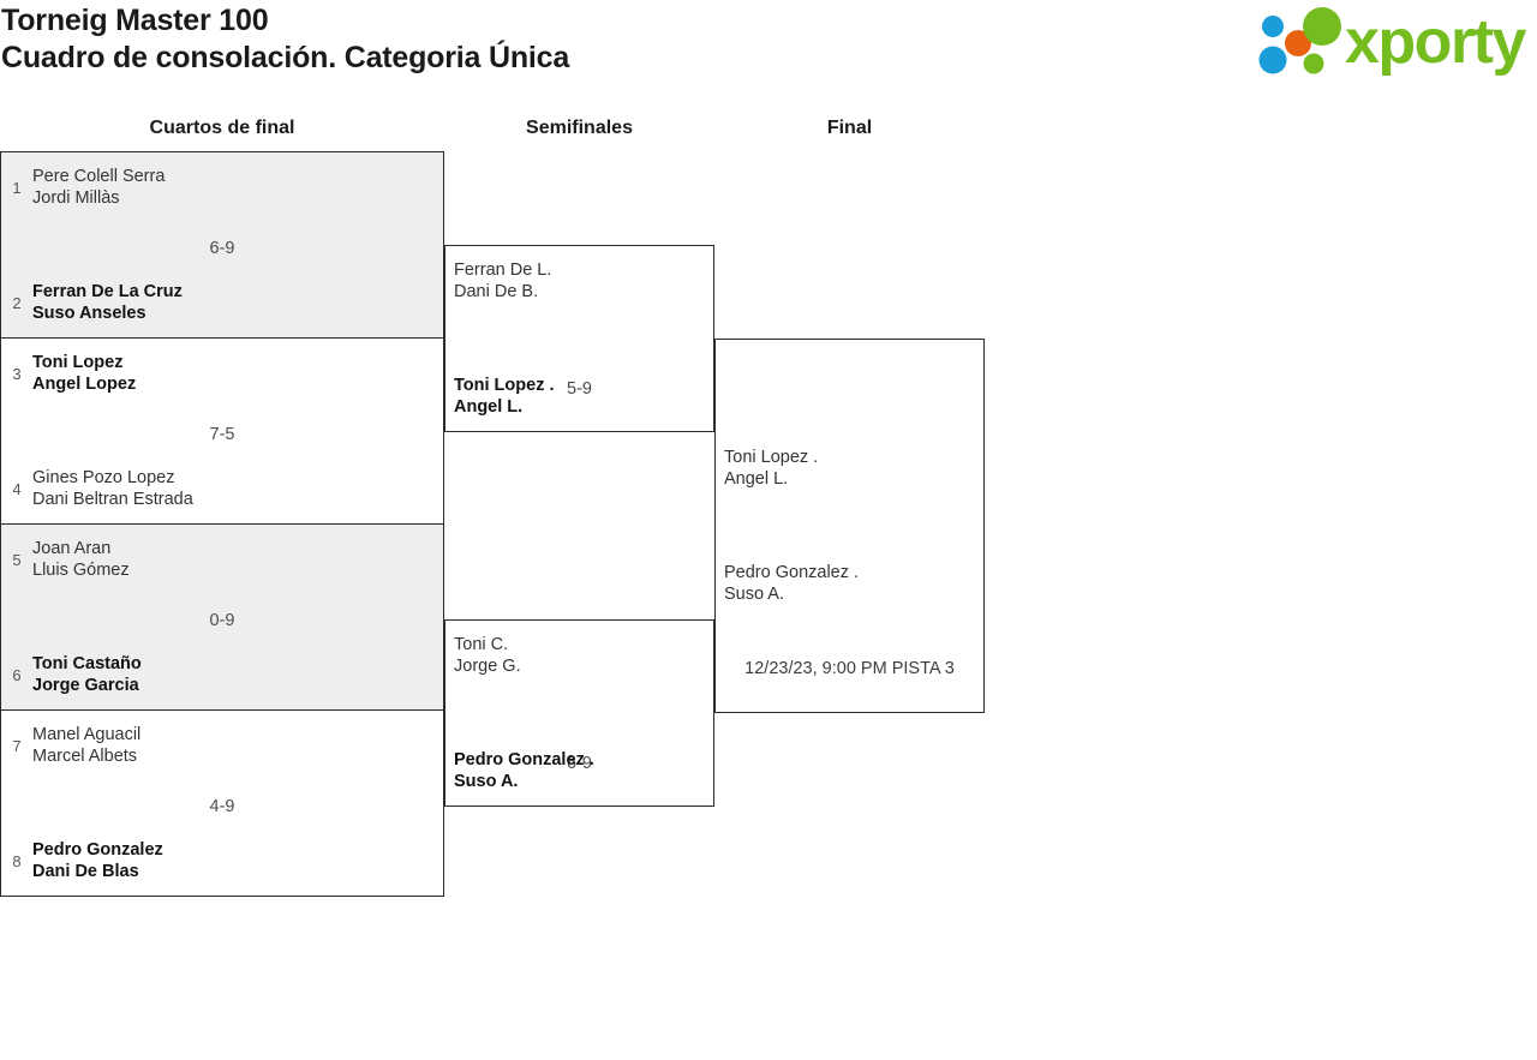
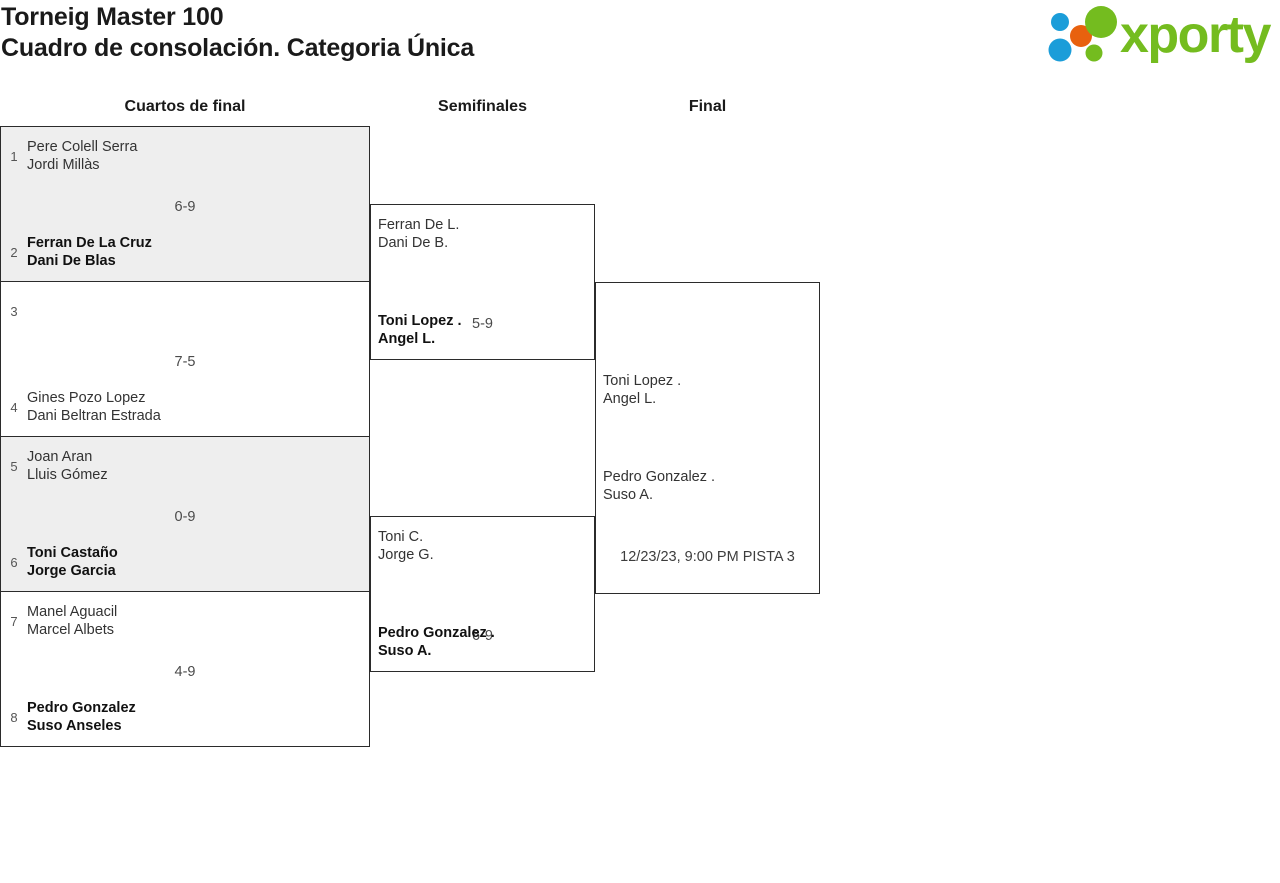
  Torneig Master 100
  Cuadro de consolación. Categoria Única
  xporty
  Cuartos de final
  Semifinales
  Final
  1
  Pere Colell Serra
  Jordi Millàs
  6-9
  2
  Ferran De La Cruz
- Suso Anseles
+ Dani De Blas
  3
- Toni Lopez
- Angel Lopez
  7-5
  4
  Gines Pozo Lopez
  Dani Beltran Estrada
  5
  Joan Aran
  Lluis Gómez
  0-9
  6
  Toni Castaño
  Jorge Garcia
  7
  Manel Aguacil
  Marcel Albets
  4-9
  8
  Pedro Gonzalez
- Dani De Blas
+ Suso Anseles
  Ferran De L.
  Dani De B.
  5-9
  Toni Lopez .
  Angel L.
  Toni C.
  Jorge G.
  6-9
  Pedro Gonzalez .
  Suso A.
  Toni Lopez .
  Angel L.
  12/23/23, 9:00 PM PISTA 3
  Pedro Gonzalez .
  Suso A.
